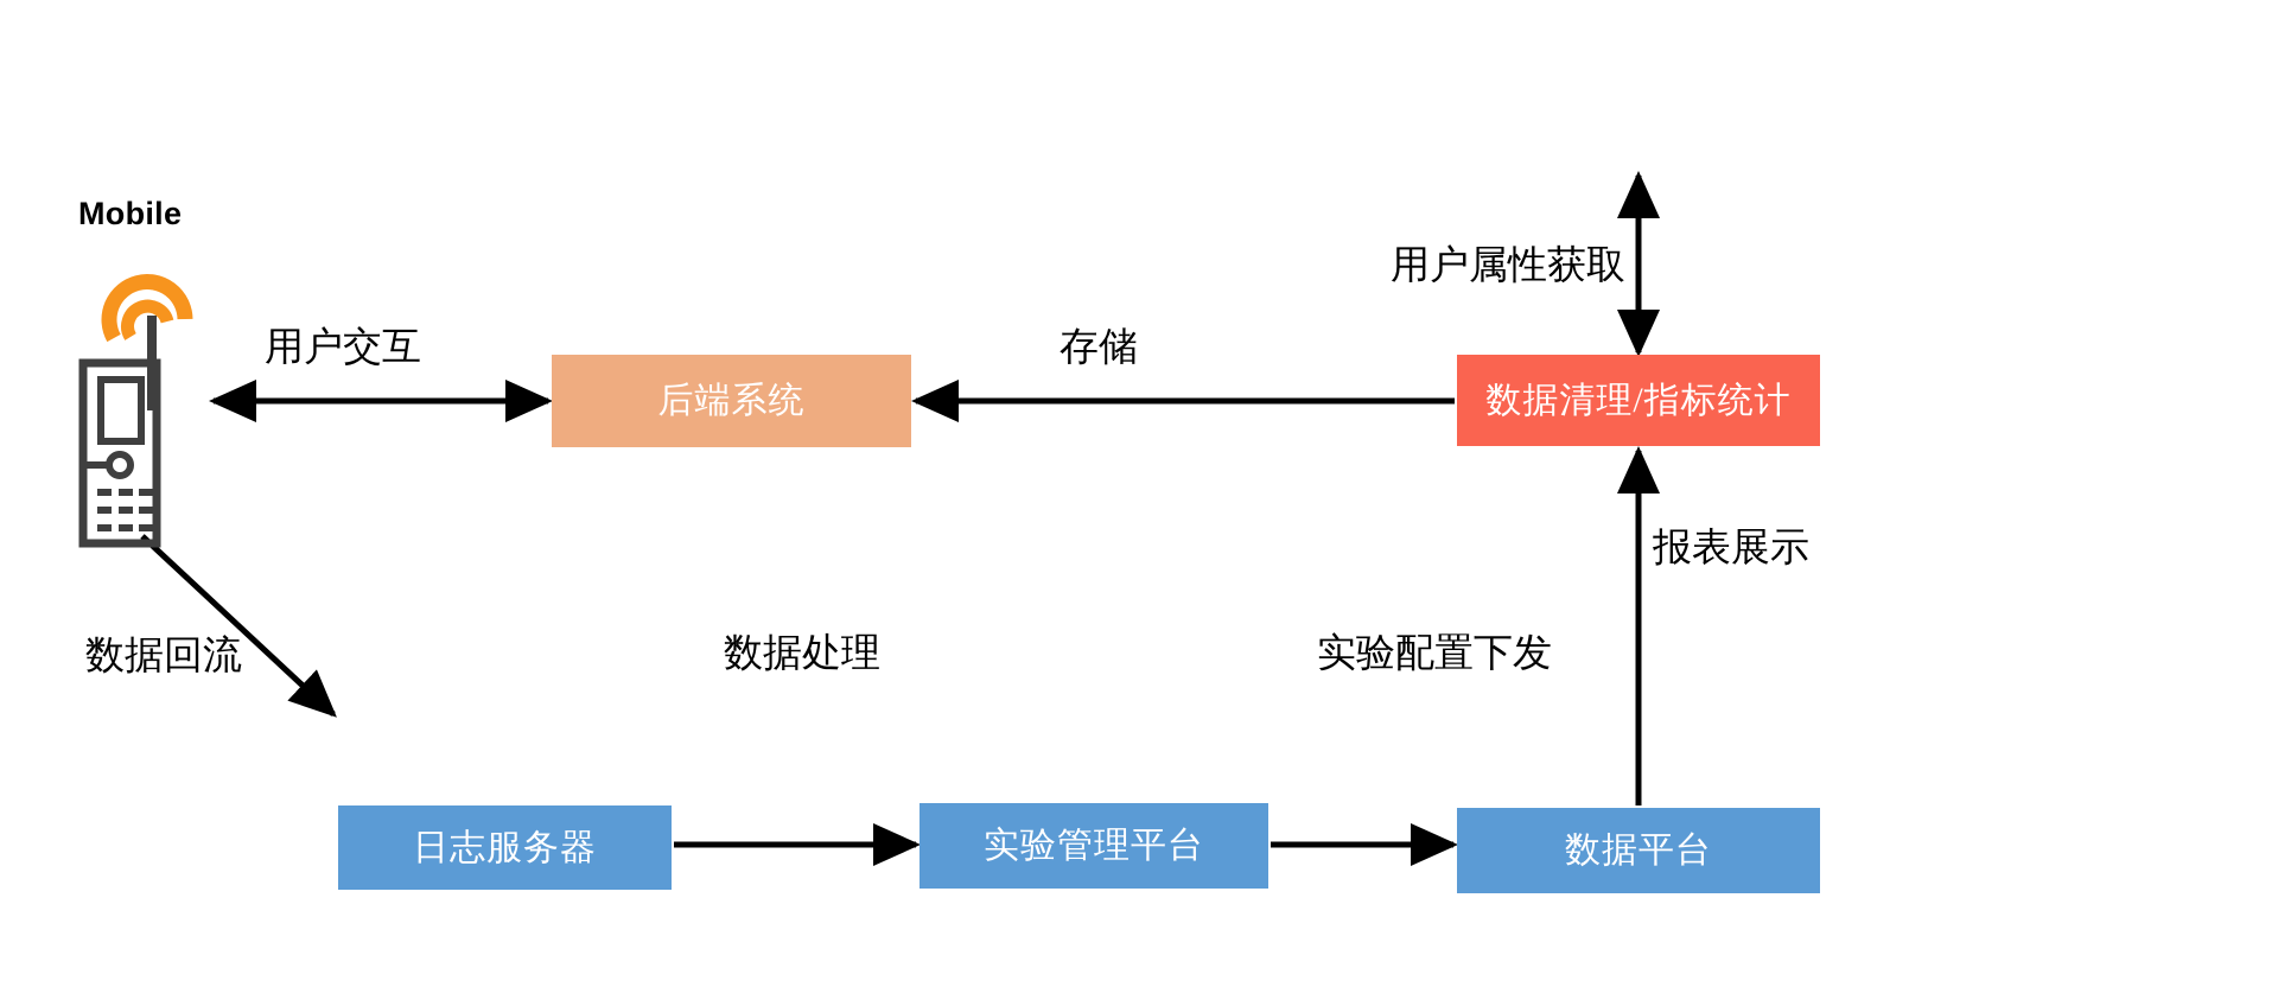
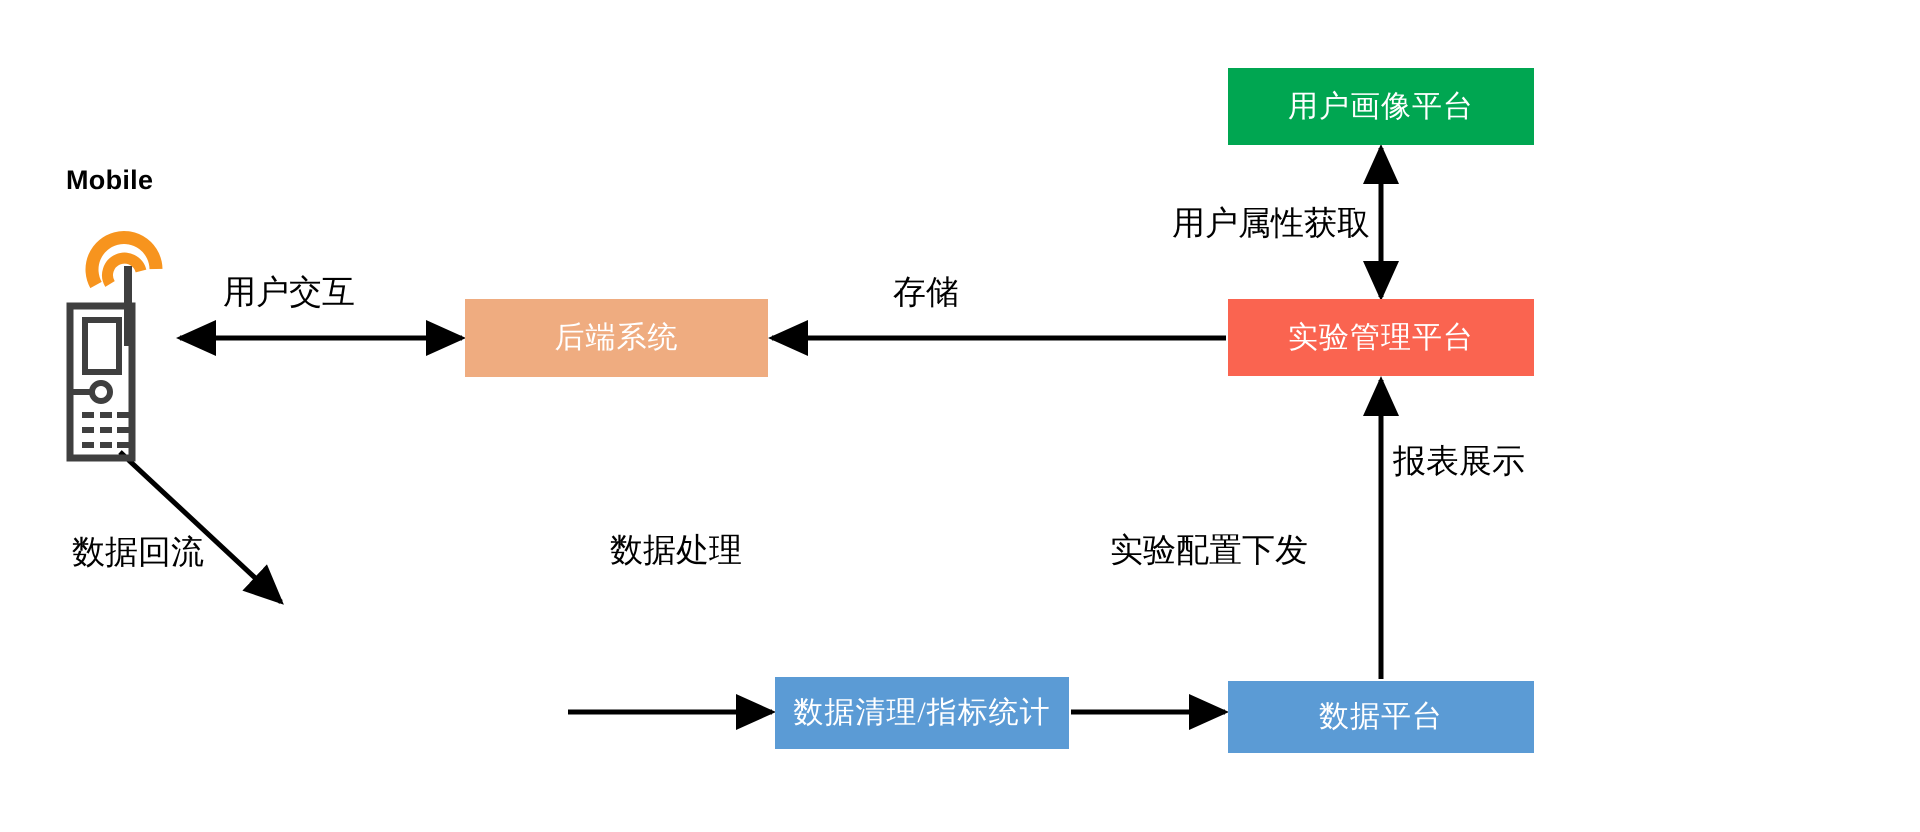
  Mobile
+ 用户画像平台
- 数据清理/指标统计
+ 实验管理平台
  后端系统
- 日志服务器
- 实验管理平台
+ 数据清理/指标统计
  数据平台
  用户交互
  存储
  用户属性获取
  报表展示
  数据回流
  数据处理
  实验配置下发
